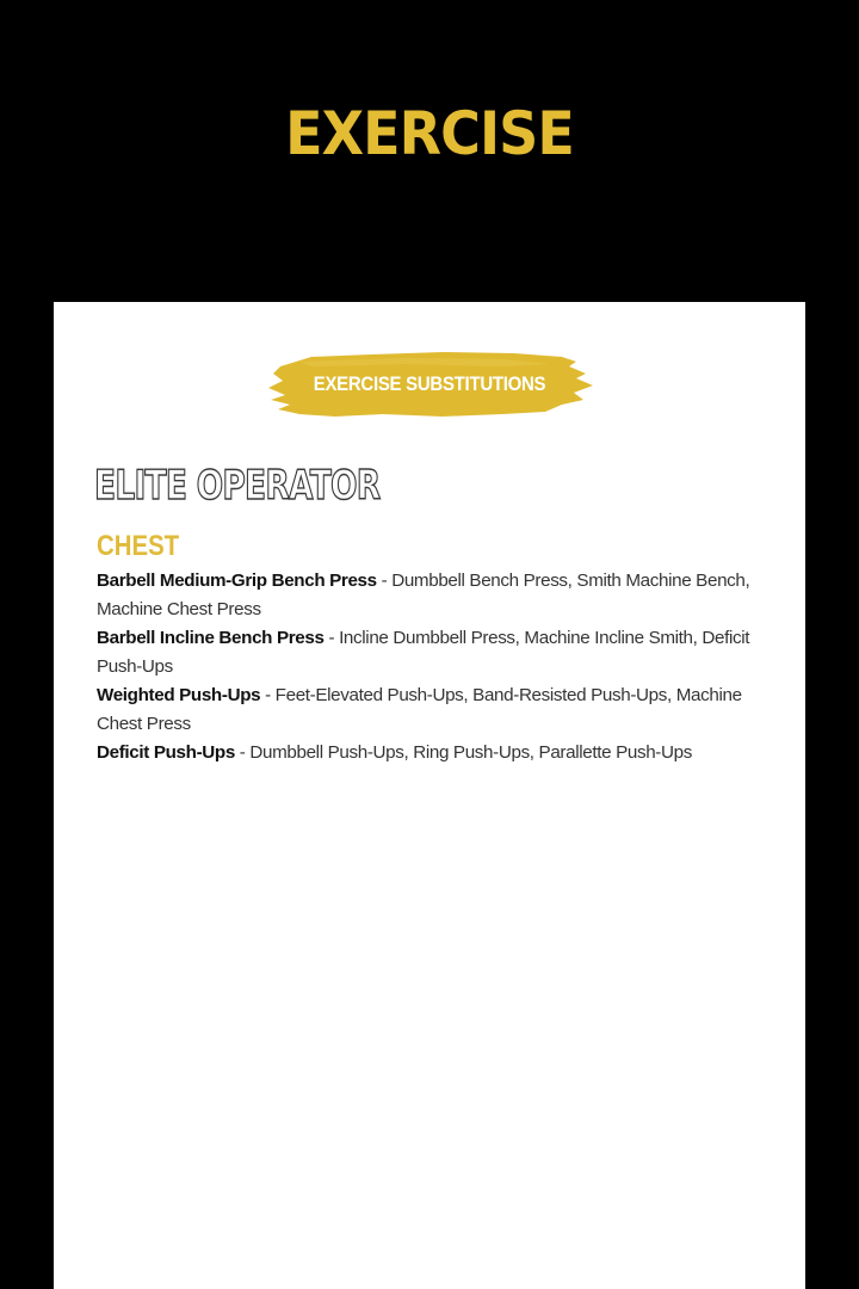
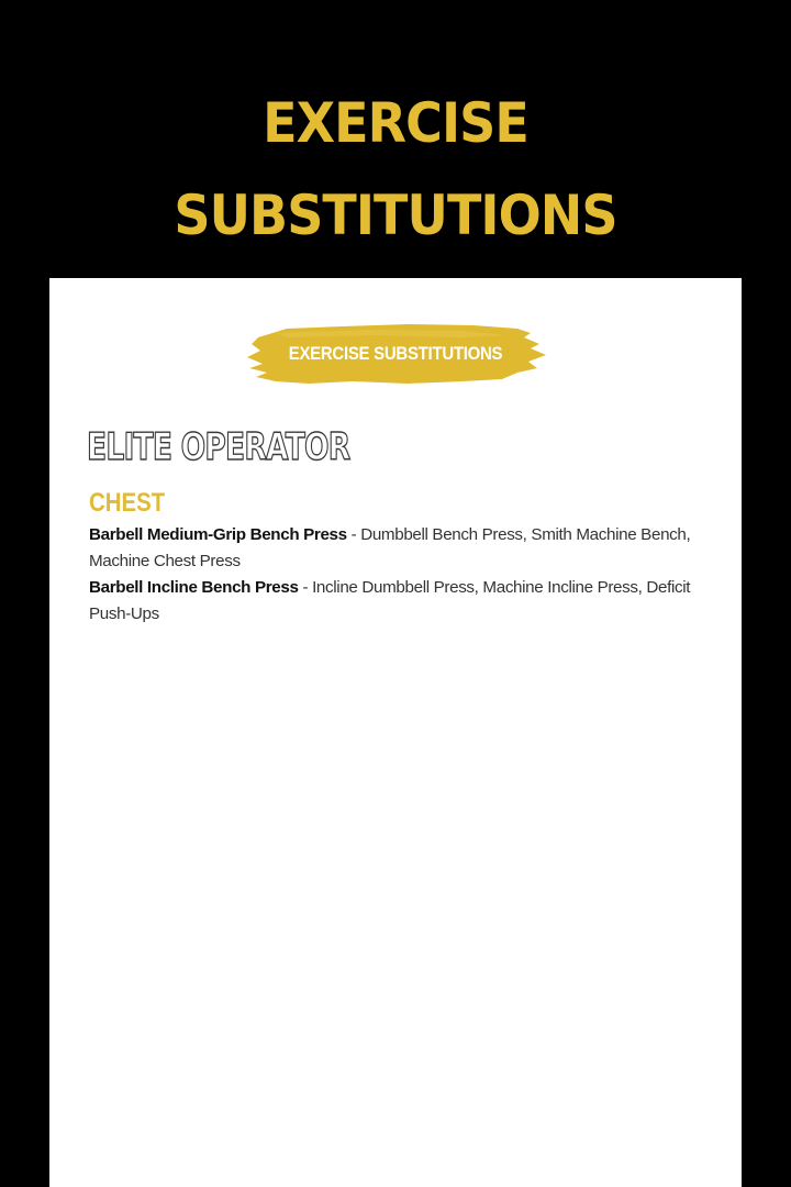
  EXERCISE
+ SUBSTITUTIONS
  EXERCISE SUBSTITUTIONS
  ELITE OPERATOR
  CHEST
  Barbell Medium-Grip Bench Press - Dumbbell Bench Press, Smith Machine Bench, Machine Chest Press
- Barbell Incline Bench Press - Incline Dumbbell Press, Machine Incline Smith, Deficit Push-Ups
+ Barbell Incline Bench Press - Incline Dumbbell Press, Machine Incline Press, Deficit Push-Ups
- Weighted Push-Ups - Feet-Elevated Push-Ups, Band-Resisted Push-Ups, Machine Chest Press
- Deficit Push-Ups - Dumbbell Push-Ups, Ring Push-Ups, Parallette Push-Ups
